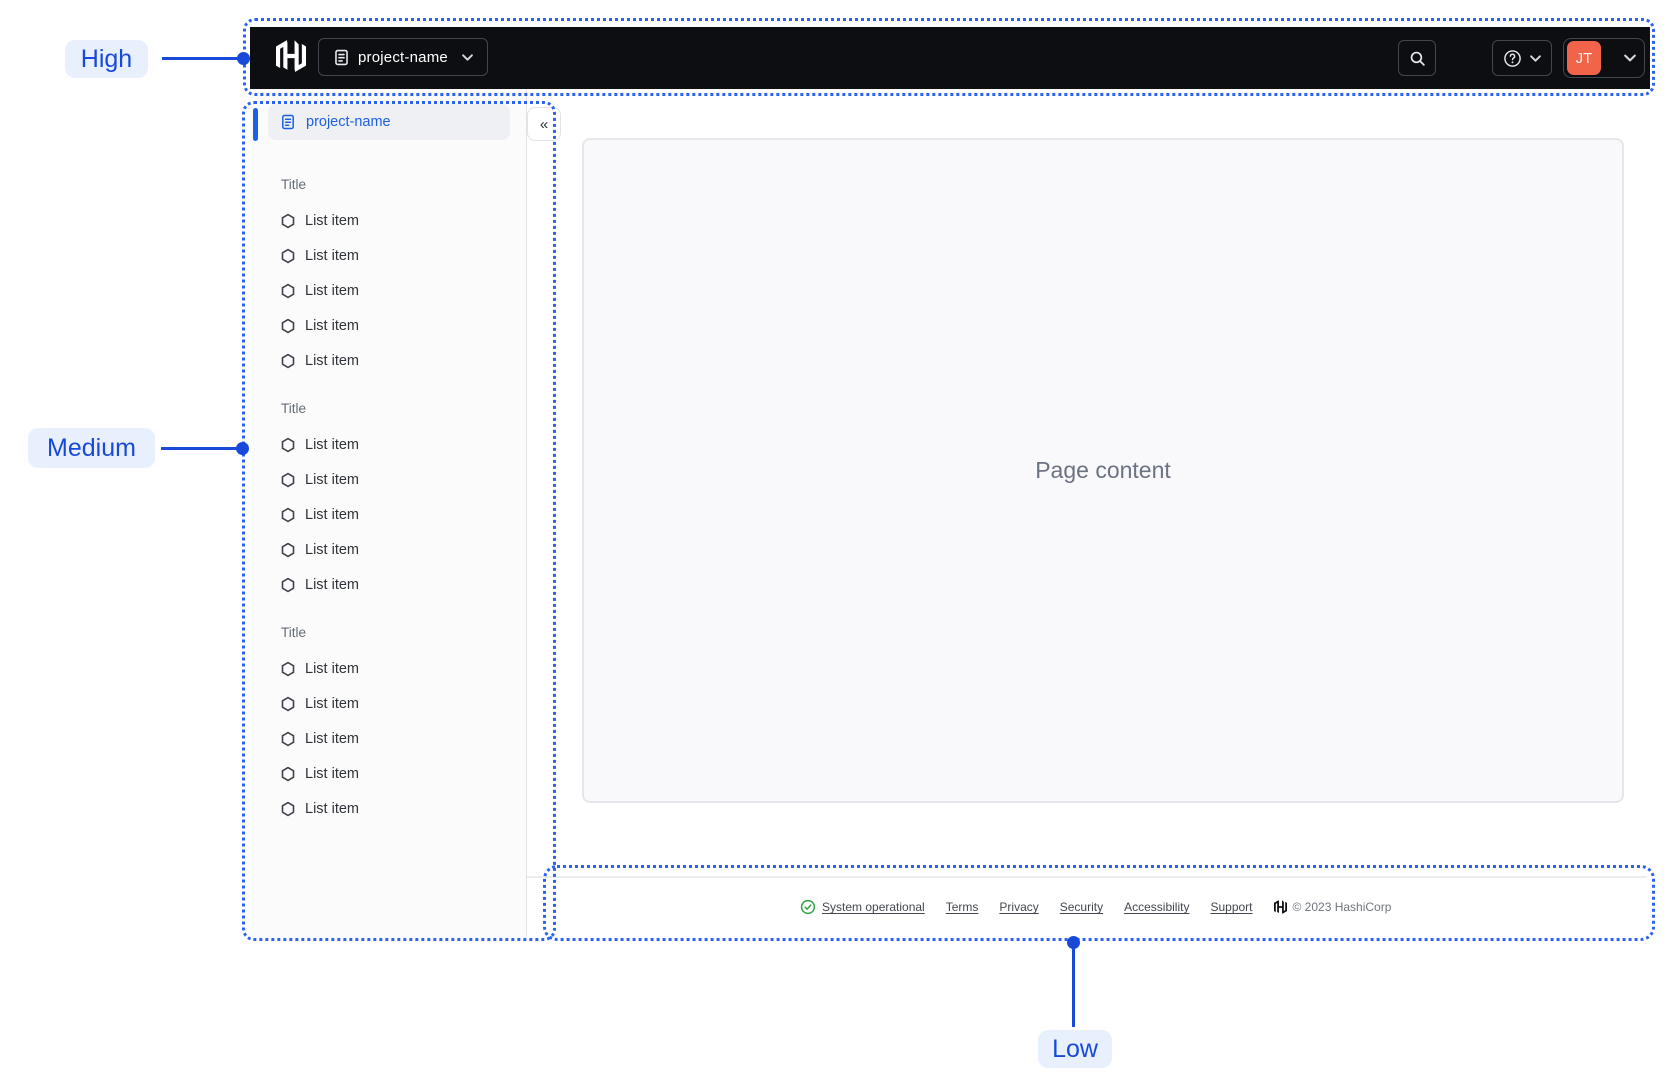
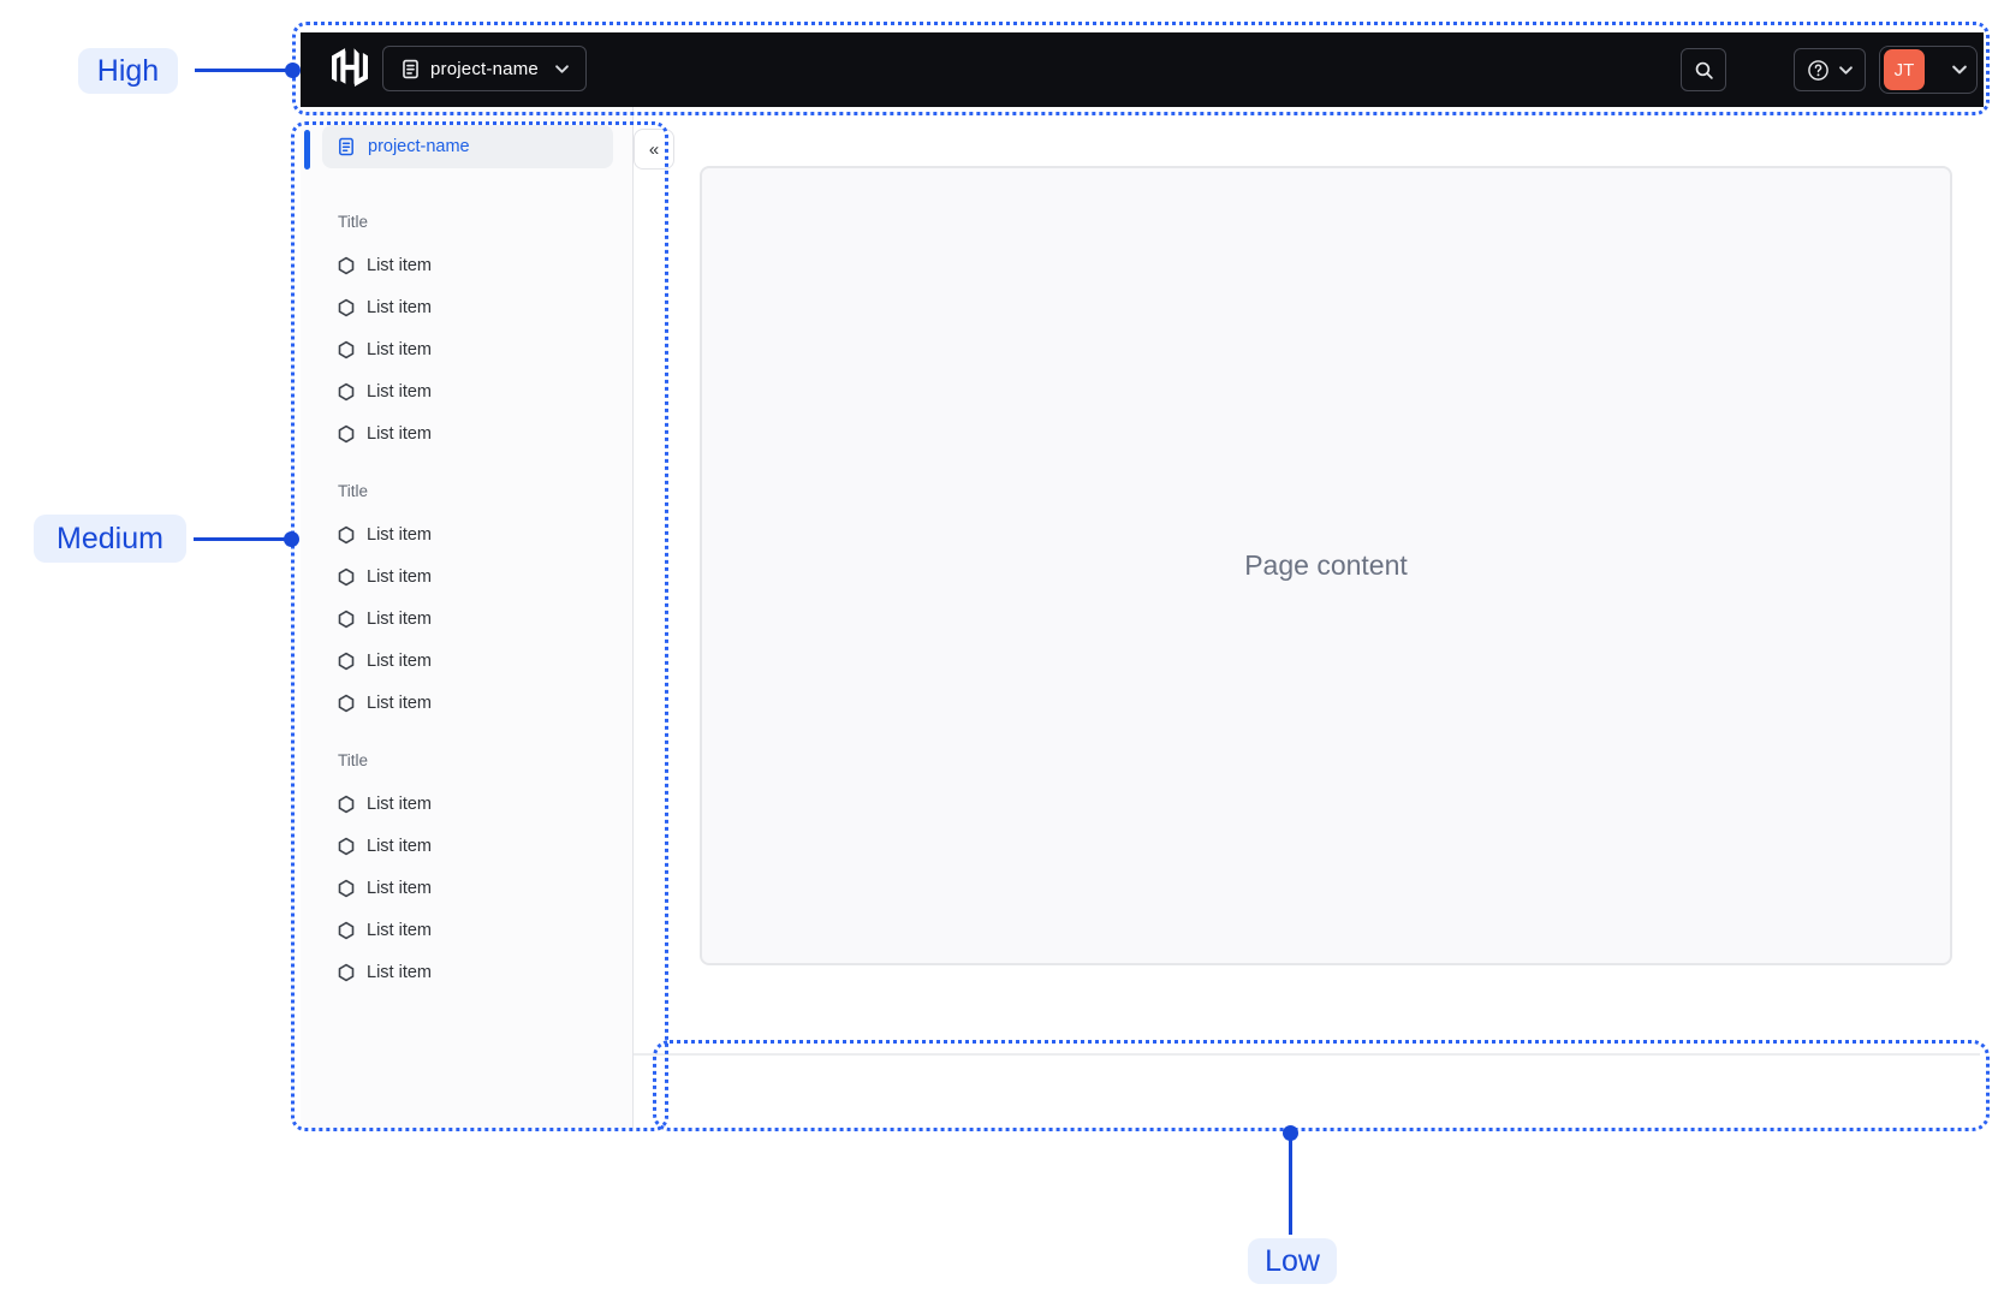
  project-name
  JT
  project-name
  Title
  List item
  List item
  List item
  List item
  List item
  Title
  List item
  List item
  List item
  List item
  List item
  Title
  List item
  List item
  List item
  List item
  List item
  «
  Page content
- System operational
- Terms
- Privacy
- Security
- Accessibility
- Support
- © 2023 HashiCorp
  High
  Medium
  Low
